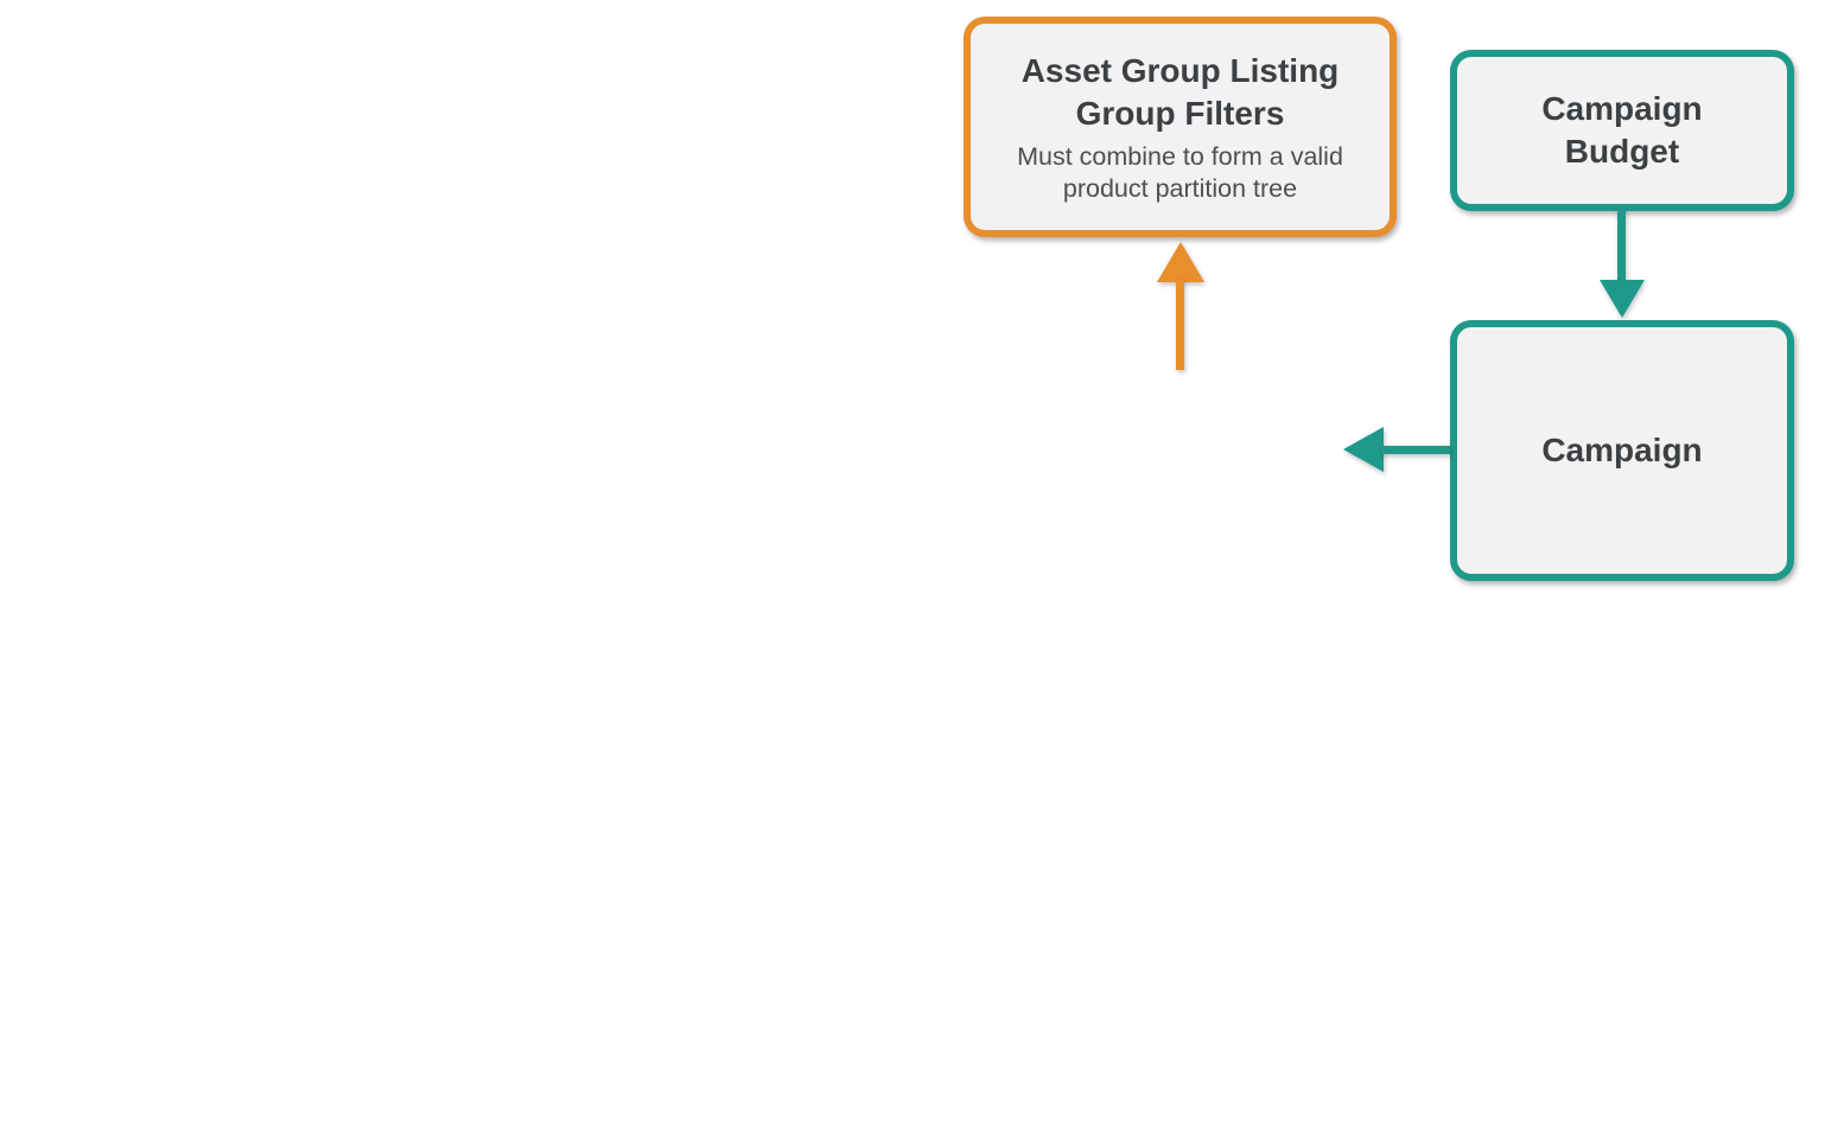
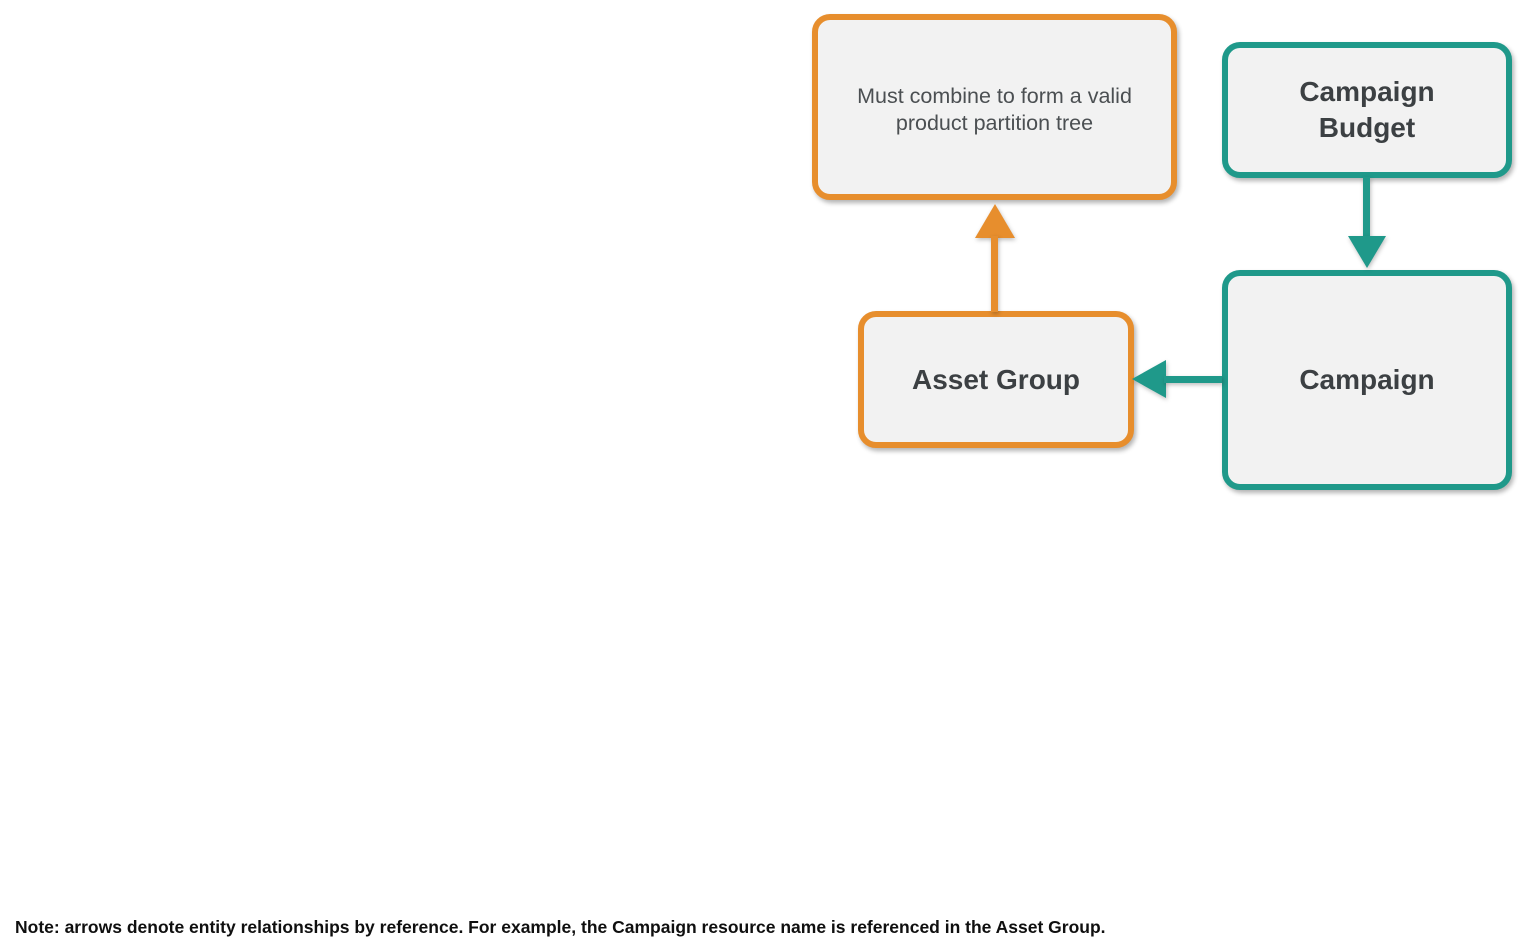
- Asset Group Listing
- Group Filters
  Must combine to form a valid
  product partition tree
  Campaign
  Budget
  Campaign
+ Asset Group
+ Note: arrows denote entity relationships by reference. For example, the Campaign resource name is referenced in the Asset Group.
